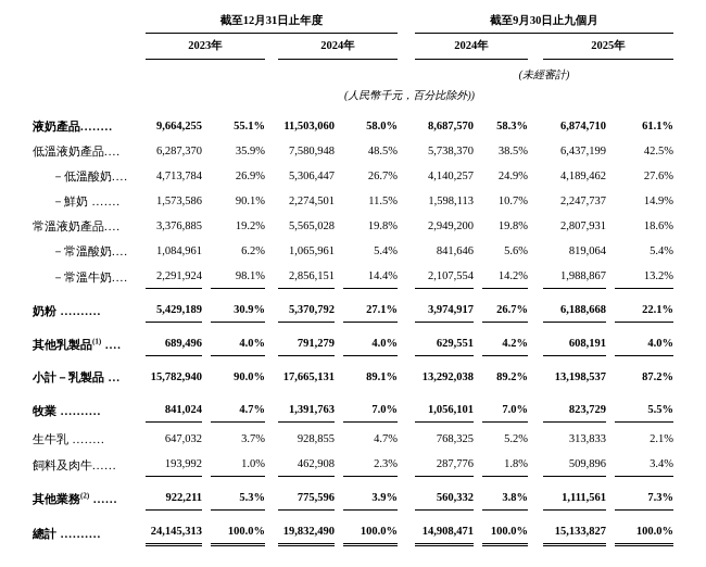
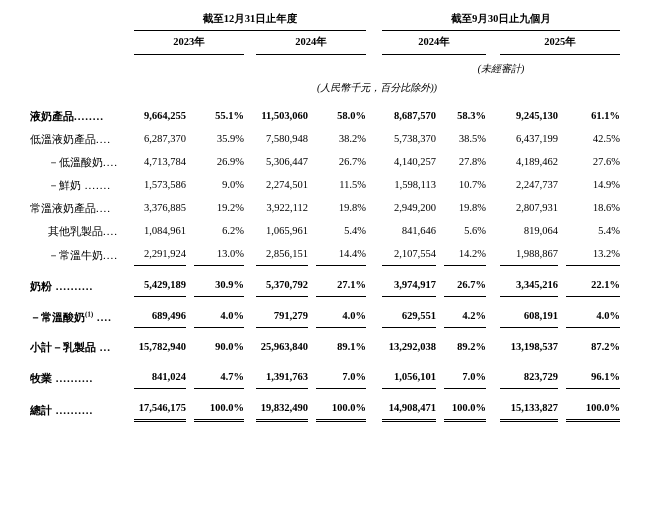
  	截至12月31日止年度		截至9月30日止九個月
  	2023年		2024年		2024年		2025年
  	(未經審計)
  	(人民幣千元，百分比除外))
- 液奶產品........	9,664,255		55.1%		11,503,060		58.0%		8,687,570		58.3%		6,874,710		61.1%
+ 液奶產品........	9,664,255		55.1%		11,503,060		58.0%		8,687,570		58.3%		9,245,130		61.1%
- 低溫液奶產品....	6,287,370		35.9%		7,580,948		48.5%		5,738,370		38.5%		6,437,199		42.5%
+ 低溫液奶產品....	6,287,370		35.9%		7,580,948		38.2%		5,738,370		38.5%		6,437,199		42.5%
- －低溫酸奶....	4,713,784		26.9%		5,306,447		26.7%		4,140,257		24.9%		4,189,462		27.6%
+ －低溫酸奶....	4,713,784		26.9%		5,306,447		26.7%		4,140,257		27.8%		4,189,462		27.6%
- －鮮奶 .......	1,573,586		90.1%		2,274,501		11.5%		1,598,113		10.7%		2,247,737		14.9%
+ －鮮奶 .......	1,573,586		9.0%		2,274,501		11.5%		1,598,113		10.7%		2,247,737		14.9%
- 常溫液奶產品....	3,376,885		19.2%		5,565,028		19.8%		2,949,200		19.8%		2,807,931		18.6%
+ 常溫液奶產品....	3,376,885		19.2%		3,922,112		19.8%		2,949,200		19.8%		2,807,931		18.6%
- －常溫酸奶....	1,084,961		6.2%		1,065,961		5.4%		841,646		5.6%		819,064		5.4%
+ 其他乳製品....	1,084,961		6.2%		1,065,961		5.4%		841,646		5.6%		819,064		5.4%
- －常溫牛奶....	2,291,924		98.1%		2,856,151		14.4%		2,107,554		14.2%		1,988,867		13.2%
+ －常溫牛奶....	2,291,924		13.0%		2,856,151		14.4%		2,107,554		14.2%		1,988,867		13.2%
- 奶粉 ..........	5,429,189		30.9%		5,370,792		27.1%		3,974,917		26.7%		6,188,668		22.1%
+ 奶粉 ..........	5,429,189		30.9%		5,370,792		27.1%		3,974,917		26.7%		3,345,216		22.1%
- 其他乳製品(1) ....	689,496		4.0%		791,279		4.0%		629,551		4.2%		608,191		4.0%
+ －常溫酸奶(1) ....	689,496		4.0%		791,279		4.0%		629,551		4.2%		608,191		4.0%
- 小計－乳製品 ...	15,782,940		90.0%		17,665,131		89.1%		13,292,038		89.2%		13,198,537		87.2%
+ 小計－乳製品 ...	15,782,940		90.0%		25,963,840		89.1%		13,292,038		89.2%		13,198,537		87.2%
- 牧業 ..........	841,024		4.7%		1,391,763		7.0%		1,056,101		7.0%		823,729		5.5%
+ 牧業 ..........	841,024		4.7%		1,391,763		7.0%		1,056,101		7.0%		823,729		96.1%
- 生牛乳 ........	647,032		3.7%		928,855		4.7%		768,325		5.2%		313,833		2.1%
- 飼料及肉牛......	193,992		1.0%		462,908		2.3%		287,776		1.8%		509,896		3.4%
- 其他業務(2) ......	922,211		5.3%		775,596		3.9%		560,332		3.8%		1,111,561		7.3%
- 總計 ..........	24,145,313		100.0%		19,832,490		100.0%		14,908,471		100.0%		15,133,827		100.0%
+ 總計 ..........	17,546,175		100.0%		19,832,490		100.0%		14,908,471		100.0%		15,133,827		100.0%
